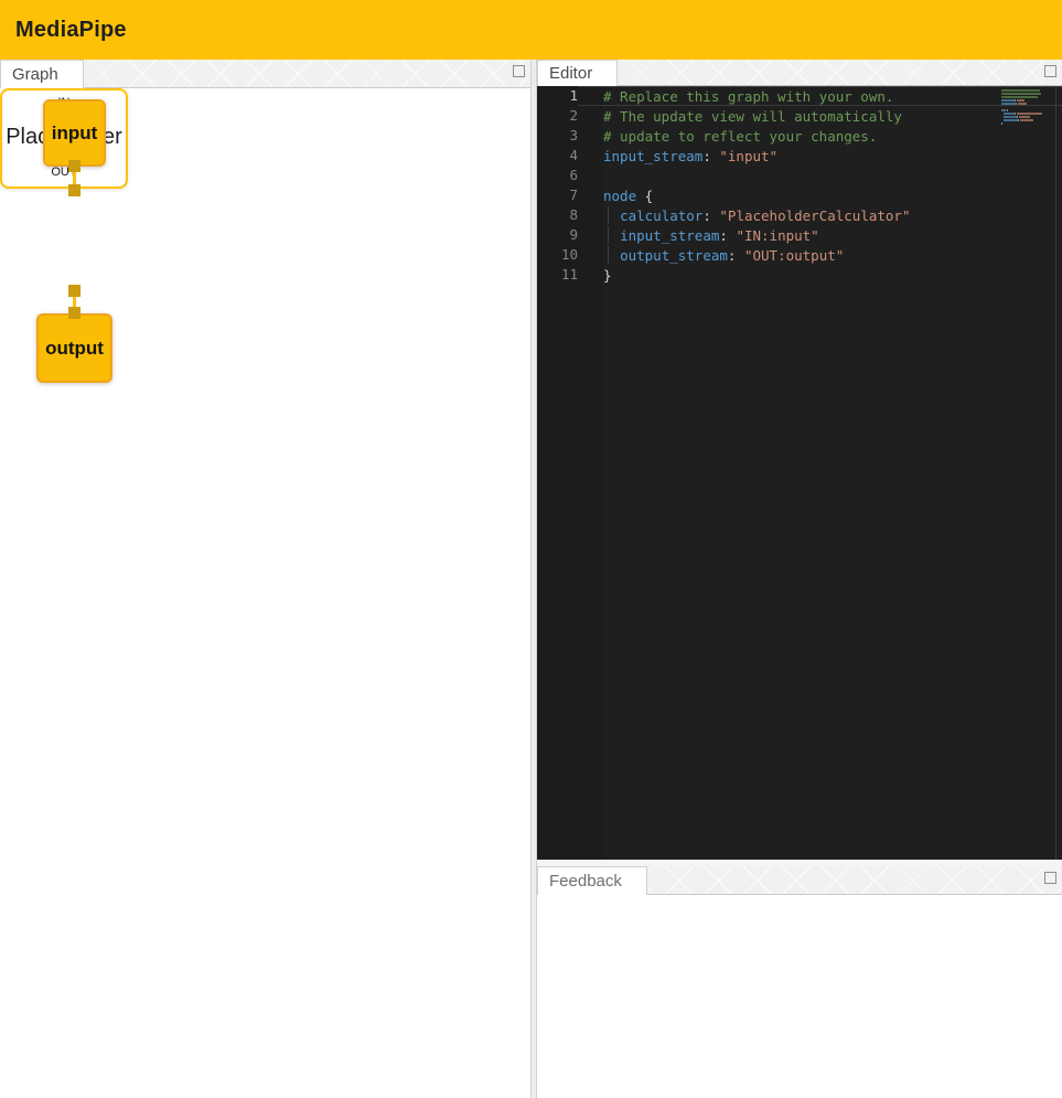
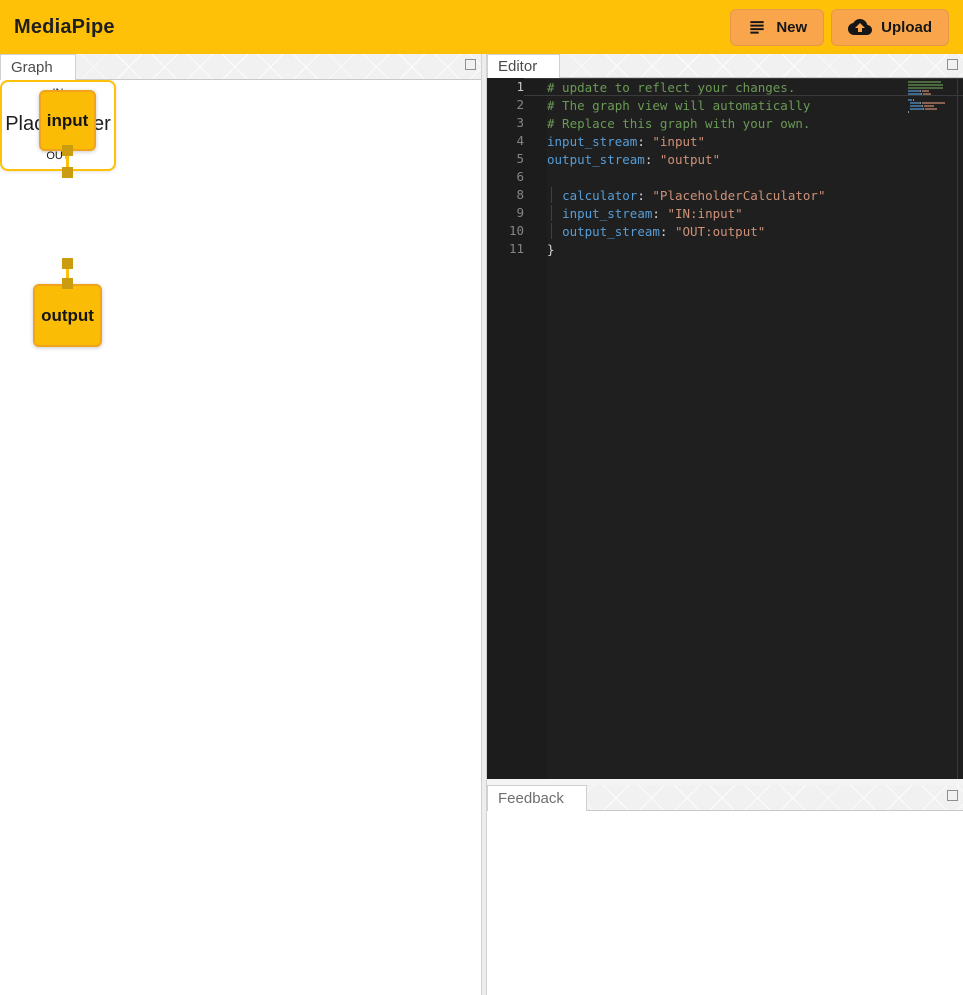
  MediaPipe
+ New
+ Upload
  Graph
  input
  output
  Editor
  1
- # Replace this graph with your own.
+ # update to reflect your changes.
  2
- # The update view will automatically
+ # The graph view will automatically
  3
- # update to reflect your changes.
+ # Replace this graph with your own.
  4
  input_stream: "input"
+ 5
+ output_stream: "output"
  6
- 7
- node {
  8
  calculator: "PlaceholderCalculator"
  9
  input_stream: "IN:input"
  10
  output_stream: "OUT:output"
  11
  }
  Feedback
